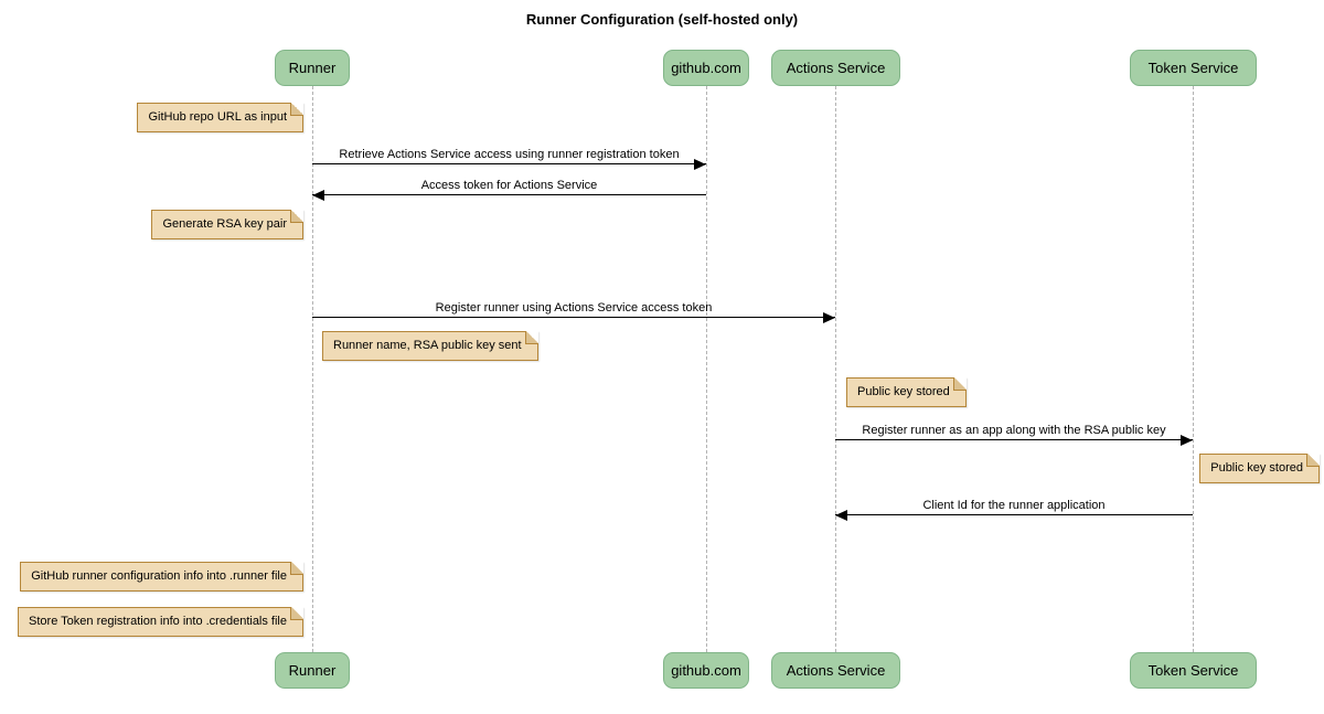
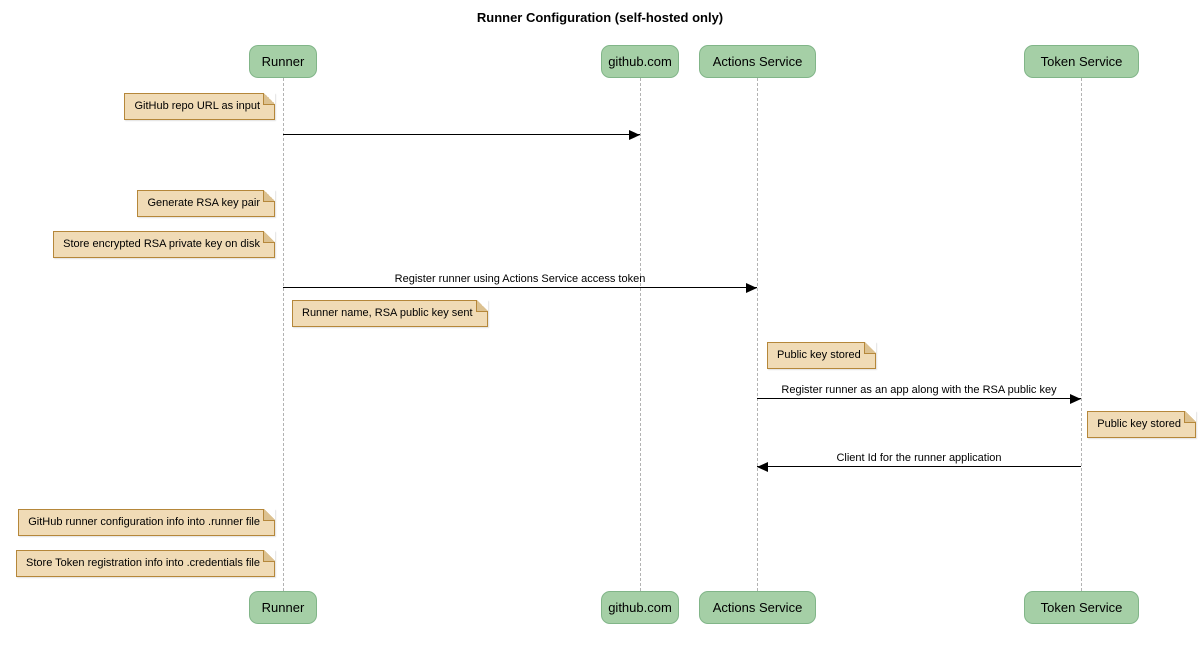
  Runner Configuration (self-hosted only)
  Runner
  github.com
  Actions Service
  Token Service
  Runner
  github.com
  Actions Service
  Token Service
  GitHub repo URL as input
  Generate RSA key pair
+ Store encrypted RSA private key on disk
  Runner name, RSA public key sent
  Public key stored
  Public key stored
  GitHub runner configuration info into .runner file
  Store Token registration info into .credentials file
- Retrieve Actions Service access using runner registration token
- Access token for Actions Service
  Register runner using Actions Service access token
  Register runner as an app along with the RSA public key
  Client Id for the runner application
